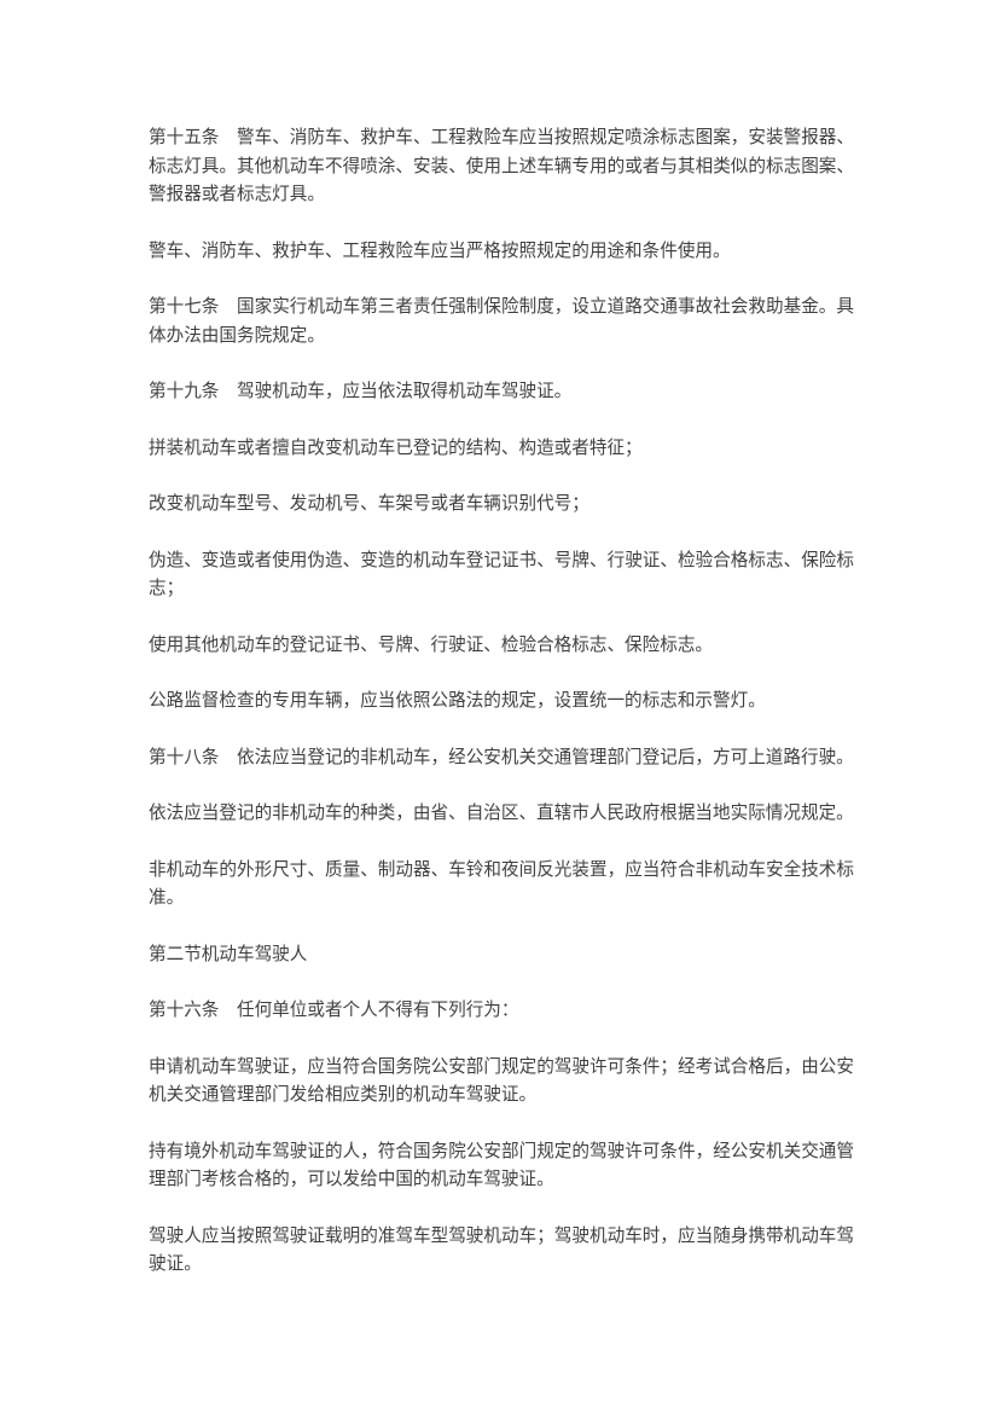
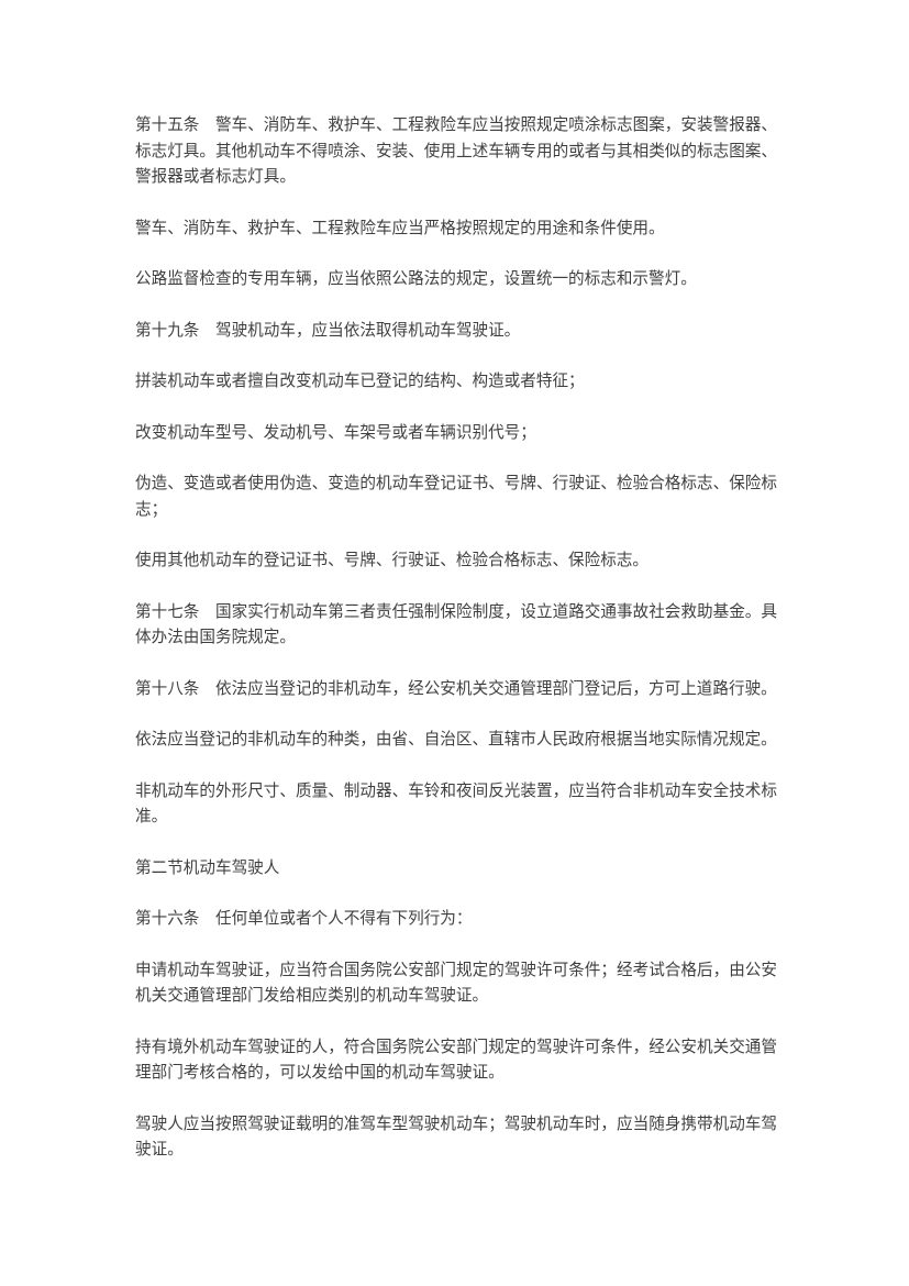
  第十五条 警车、消防车、救护车、工程救险车应当按照规定喷涂标志图案，安装警报器、标志灯具。其他机动车不得喷涂、安装、使用上述车辆专用的或者与其相类似的标志图案、警报器或者标志灯具。
  警车、消防车、救护车、工程救险车应当严格按照规定的用途和条件使用。
- 第十七条 国家实行机动车第三者责任强制保险制度，设立道路交通事故社会救助基金。具体办法由国务院规定。
+ 公路监督检查的专用车辆，应当依照公路法的规定，设置统一的标志和示警灯。
  第十九条 驾驶机动车，应当依法取得机动车驾驶证。
  拼装机动车或者擅自改变机动车已登记的结构、构造或者特征；
  改变机动车型号、发动机号、车架号或者车辆识别代号；
  伪造、变造或者使用伪造、变造的机动车登记证书、号牌、行驶证、检验合格标志、保险标志；
  使用其他机动车的登记证书、号牌、行驶证、检验合格标志、保险标志。
- 公路监督检查的专用车辆，应当依照公路法的规定，设置统一的标志和示警灯。
+ 第十七条 国家实行机动车第三者责任强制保险制度，设立道路交通事故社会救助基金。具体办法由国务院规定。
  第十八条 依法应当登记的非机动车，经公安机关交通管理部门登记后，方可上道路行驶。
  依法应当登记的非机动车的种类，由省、自治区、直辖市人民政府根据当地实际情况规定。
  非机动车的外形尺寸、质量、制动器、车铃和夜间反光装置，应当符合非机动车安全技术标准。
  第二节机动车驾驶人
  第十六条 任何单位或者个人不得有下列行为：
  申请机动车驾驶证，应当符合国务院公安部门规定的驾驶许可条件；经考试合格后，由公安机关交通管理部门发给相应类别的机动车驾驶证。
  持有境外机动车驾驶证的人，符合国务院公安部门规定的驾驶许可条件，经公安机关交通管理部门考核合格的，可以发给中国的机动车驾驶证。
  驾驶人应当按照驾驶证载明的准驾车型驾驶机动车；驾驶机动车时，应当随身携带机动车驾驶证。
